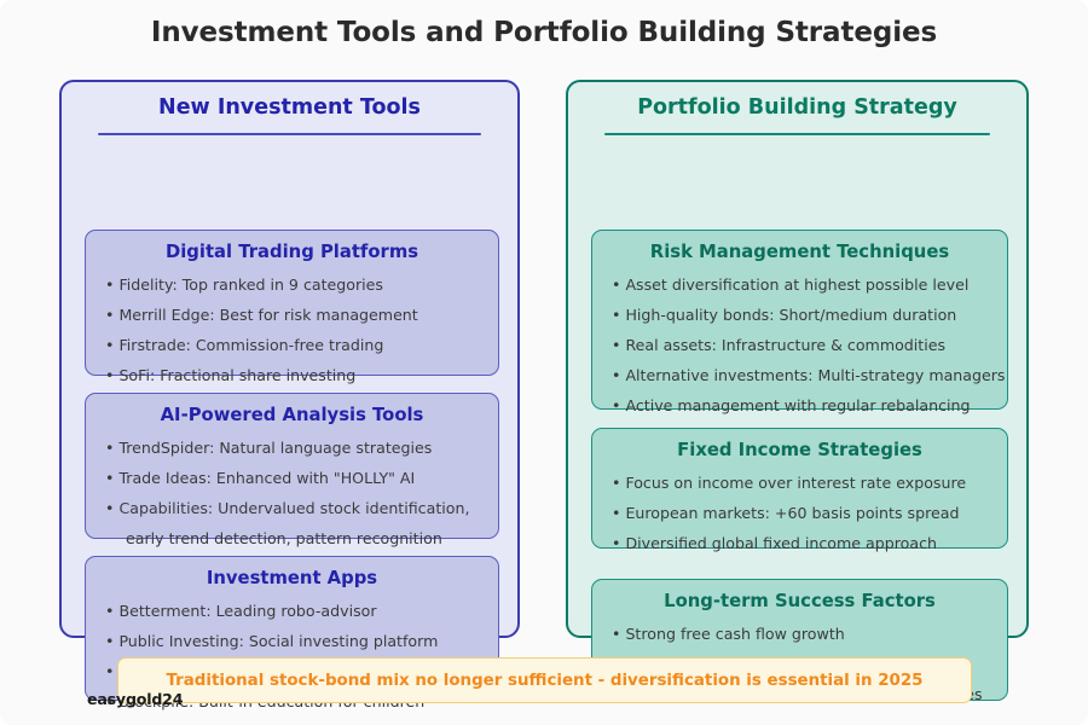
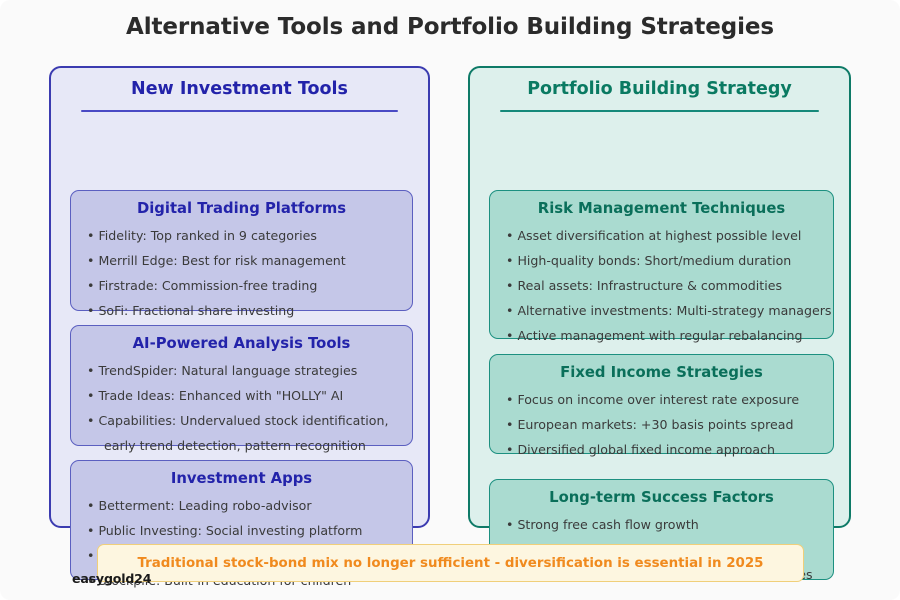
- Investment Tools and Portfolio Building Strategies
+ Alternative Tools and Portfolio Building Strategies
  New Investment Tools
  Digital Trading Platforms
  • Fidelity: Top ranked in 9 categories
  • Merrill Edge: Best for risk management
  • Firstrade: Commission-free trading
  • SoFi: Fractional share investing
  AI-Powered Analysis Tools
  • TrendSpider: Natural language strategies
  • Trade Ideas: Enhanced with "HOLLY" AI
  • Capabilities: Undervalued stock identification,
  early trend detection, pattern recognition
  Investment Apps
  • Betterment: Leading robo-advisor
  • Public Investing: Social investing platform
  Portfolio Building Strategy
  Risk Management Techniques
  • Asset diversification at highest possible level
  • High-quality bonds: Short/medium duration
  • Real assets: Infrastructure & commodities
  • Alternative investments: Multi-strategy managers
  • Active management with regular rebalancing
  Fixed Income Strategies
  • Focus on income over interest rate exposure
- • European markets: +60 basis points spread
+ • European markets: +30 basis points spread
  • Diversified global fixed income approach
  Long-term Success Factors
  • Strong free cash flow growth
  Traditional stock-bond mix no longer sufficient - diversification is essential in 2025
  easygold24
